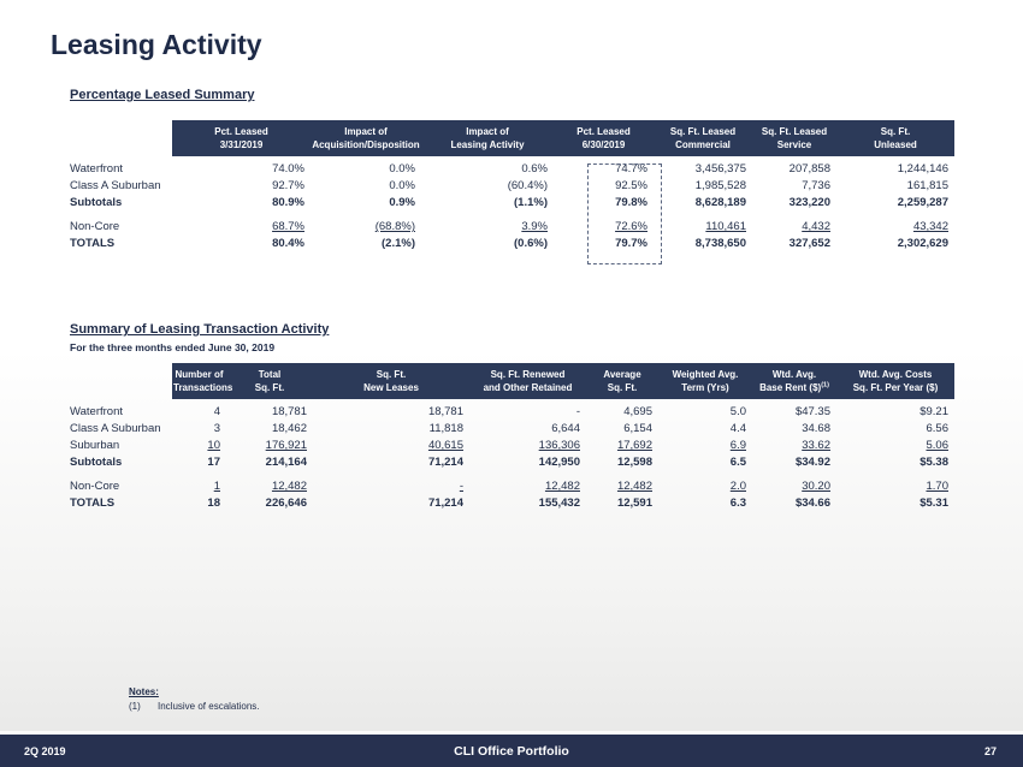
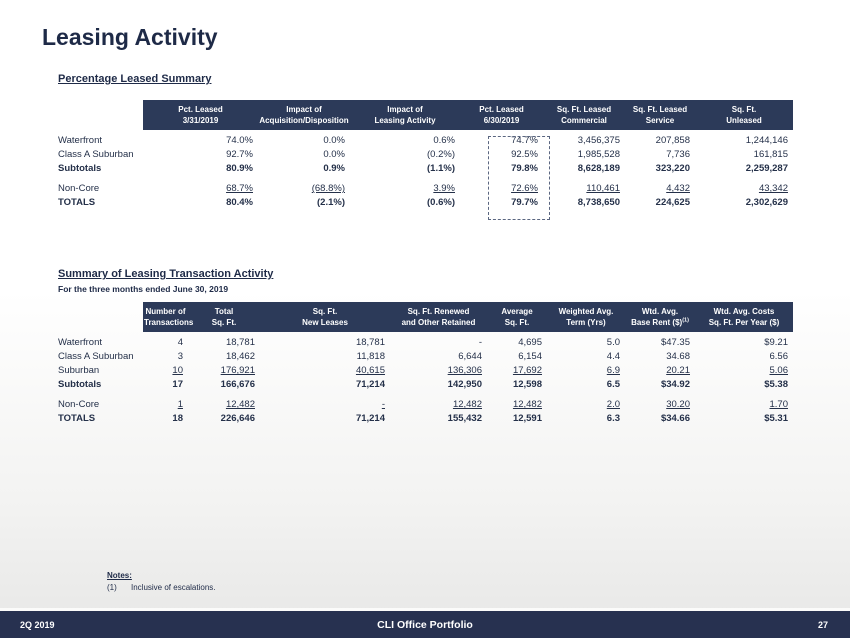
  Leasing Activity
  Percentage Leased Summary
  	Pct. Leased3/31/2019	Impact ofAcquisition/Disposition	Impact ofLeasing Activity	Pct. Leased6/30/2019	Sq. Ft. LeasedCommercial	Sq. Ft. LeasedService	Sq. Ft.Unleased
  Waterfront	74.0%	0.0%	0.6%	74.7%	3,456,375	207,858	1,244,146
- Class A Suburban	92.7%	0.0%	(60.4%)	92.5%	1,985,528	7,736	161,815
+ Class A Suburban	92.7%	0.0%	(0.2%)	92.5%	1,985,528	7,736	161,815
  Subtotals	80.9%	0.9%	(1.1%)	79.8%	8,628,189	323,220	2,259,287
  Non-Core	68.7%	(68.8%)	3.9%	72.6%	110,461	4,432	43,342
- TOTALS	80.4%	(2.1%)	(0.6%)	79.7%	8,738,650	327,652	2,302,629
+ TOTALS	80.4%	(2.1%)	(0.6%)	79.7%	8,738,650	224,625	2,302,629
  Summary of Leasing Transaction Activity
  For the three months ended June 30, 2019
  	Number ofTransactions	TotalSq. Ft.	Sq. Ft.New Leases	Sq. Ft. Renewedand Other Retained	AverageSq. Ft.	Weighted Avg.Term (Yrs)	Wtd. Avg.Base Rent ($)	Wtd. Avg. CostsSq. Ft. Per Year ($)
  Waterfront	4	18,781	18,781	-	4,695	5.0	$47.35	$9.21
  Class A Suburban	3	18,462	11,818	6,644	6,154	4.4	34.68	6.56
- Suburban	10	176,921	40,615	136,306	17,692	6.9	33.62	5.06
+ Suburban	10	176,921	40,615	136,306	17,692	6.9	20.21	5.06
- Subtotals	17	214,164	71,214	142,950	12,598	6.5	$34.92	$5.38
+ Subtotals	17	166,676	71,214	142,950	12,598	6.5	$34.92	$5.38
  Non-Core	1	12,482	-	12,482	12,482	2.0	30.20	1.70
  TOTALS	18	226,646	71,214	155,432	12,591	6.3	$34.66	$5.31
  Notes:
  (1) Inclusive of escalations.
  2Q 2019
  CLI Office Portfolio
  27
